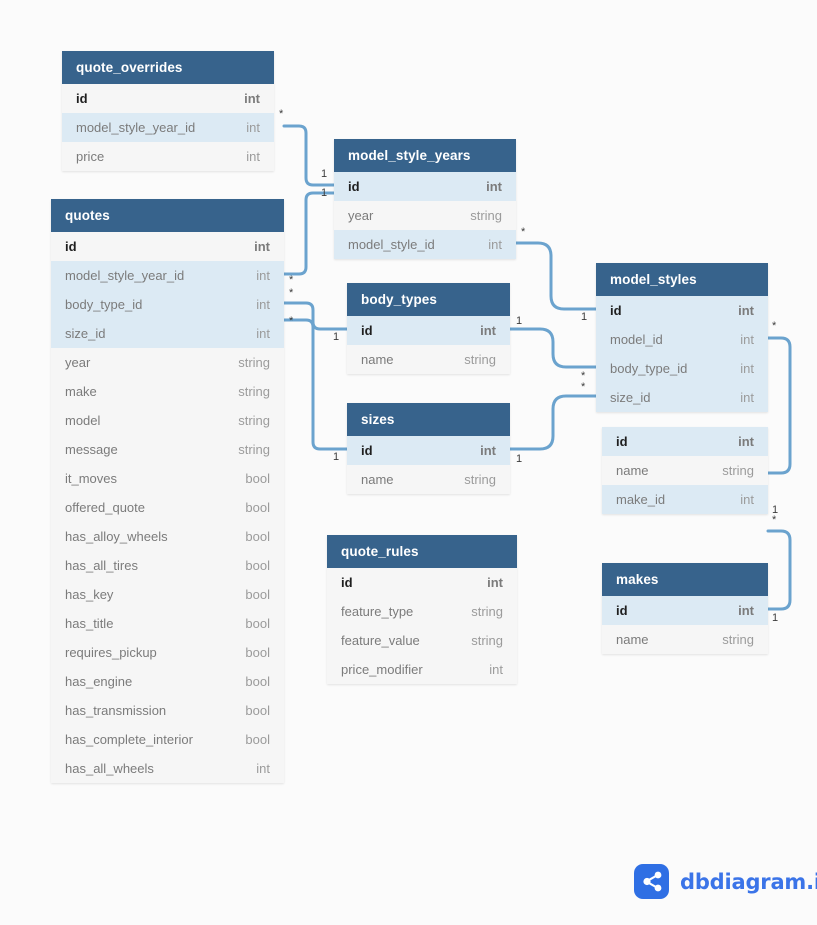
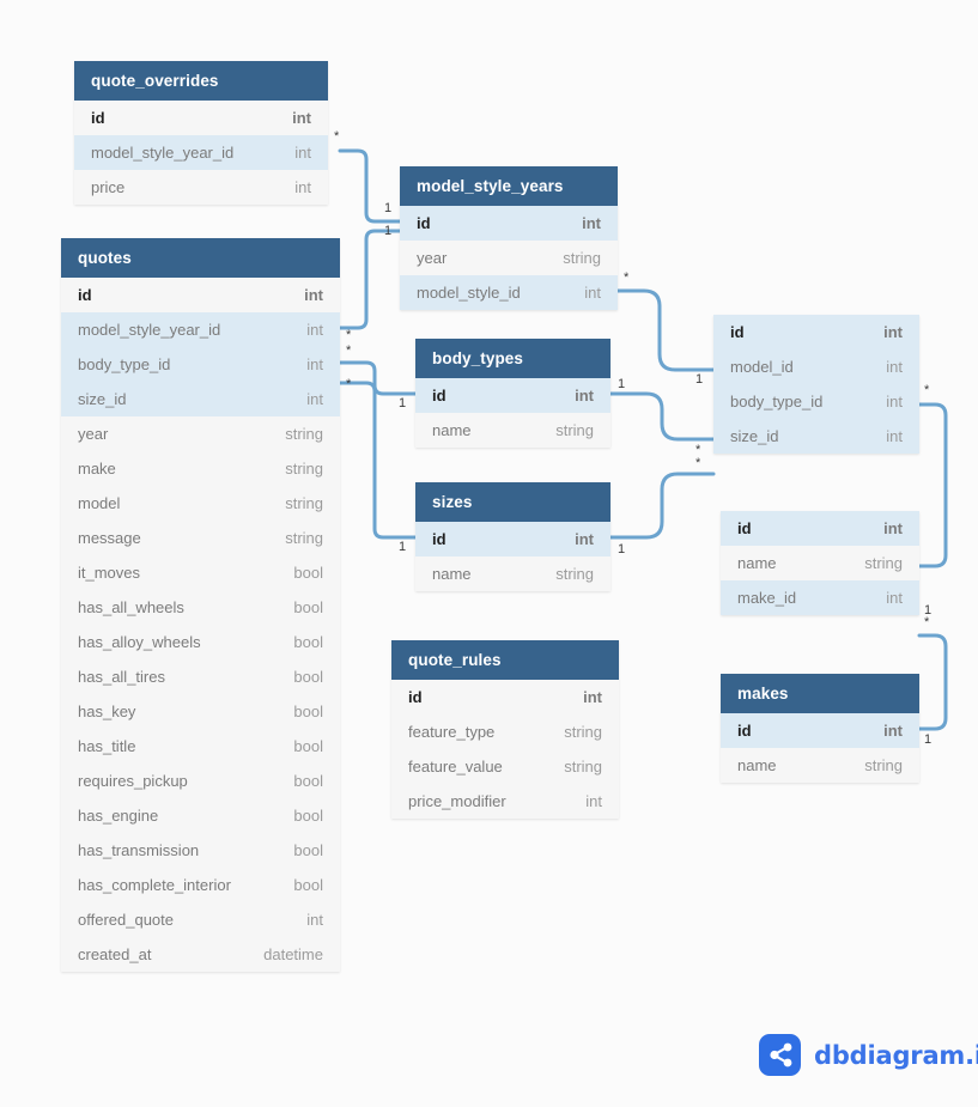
  *
  1
  1
  *
  *
  *
  1
  1
  *
  1
  1
  *
  *
  1
  *
  1
  *
  1
  quote_overrides
  id
  int
  model_style_year_id
  int
  price
  int
  quotes
  id
  int
  model_style_year_id
  int
  body_type_id
  int
  size_id
  int
  year
  string
  make
  string
  model
  string
  message
  string
  it_moves
  bool
- offered_quote
+ has_all_wheels
  bool
  has_alloy_wheels
  bool
  has_all_tires
  bool
  has_key
  bool
  has_title
  bool
  requires_pickup
  bool
  has_engine
  bool
  has_transmission
  bool
  has_complete_interior
  bool
- has_all_wheels
+ offered_quote
  int
+ created_at
+ datetime
  model_style_years
  id
  int
  year
  string
  model_style_id
  int
  body_types
  id
  int
  name
  string
  sizes
  id
  int
  name
  string
  quote_rules
  id
  int
  feature_type
  string
  feature_value
  string
  price_modifier
  int
- model_styles
  id
  int
  model_id
  int
  body_type_id
  int
  size_id
  int
  id
  int
  name
  string
  make_id
  int
  makes
  id
  int
  name
  string
  dbdiagram.
